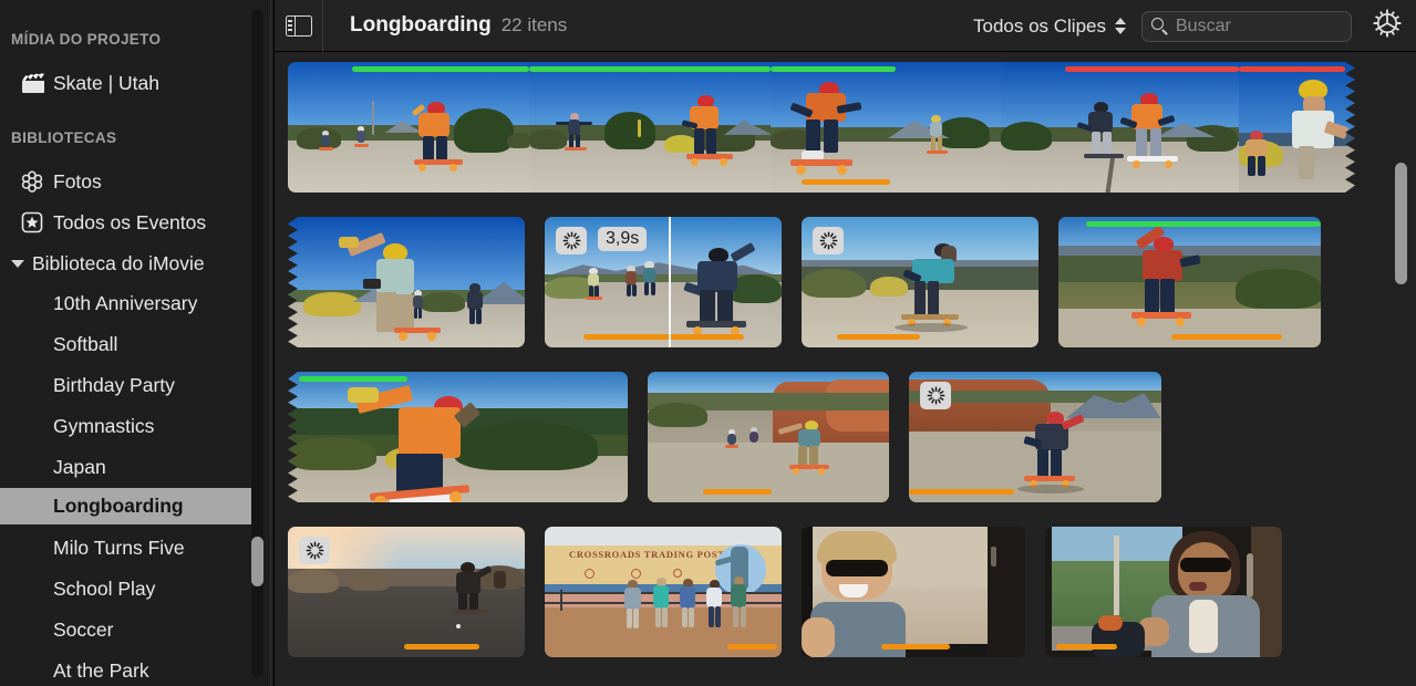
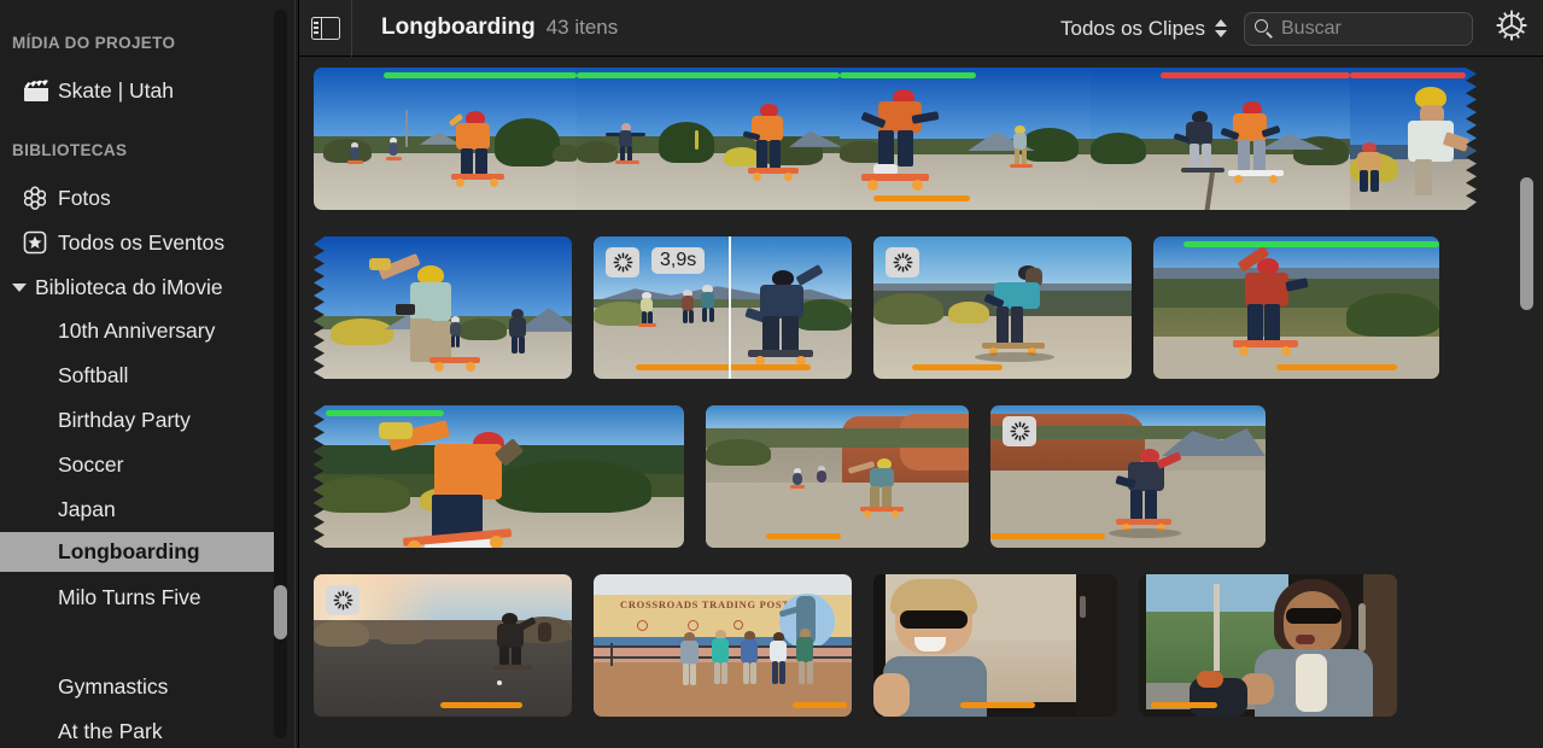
  MÍDIA DO PROJETO
  Skate | Utah
  BIBLIOTECAS
  Fotos
  Todos os Eventos
  Biblioteca do iMovie
  10th Anniversary
  Softball
  Birthday Party
- Gymnastics
+ Soccer
  Japan
  Longboarding
  Milo Turns Five
- School Play
- Soccer
+ Gymnastics
  At the Park
  Longboarding
- 22 itens
+ 43 itens
  Todos os Clipes
  Buscar
  3,9s
  CROSSROADS TRADING POS
